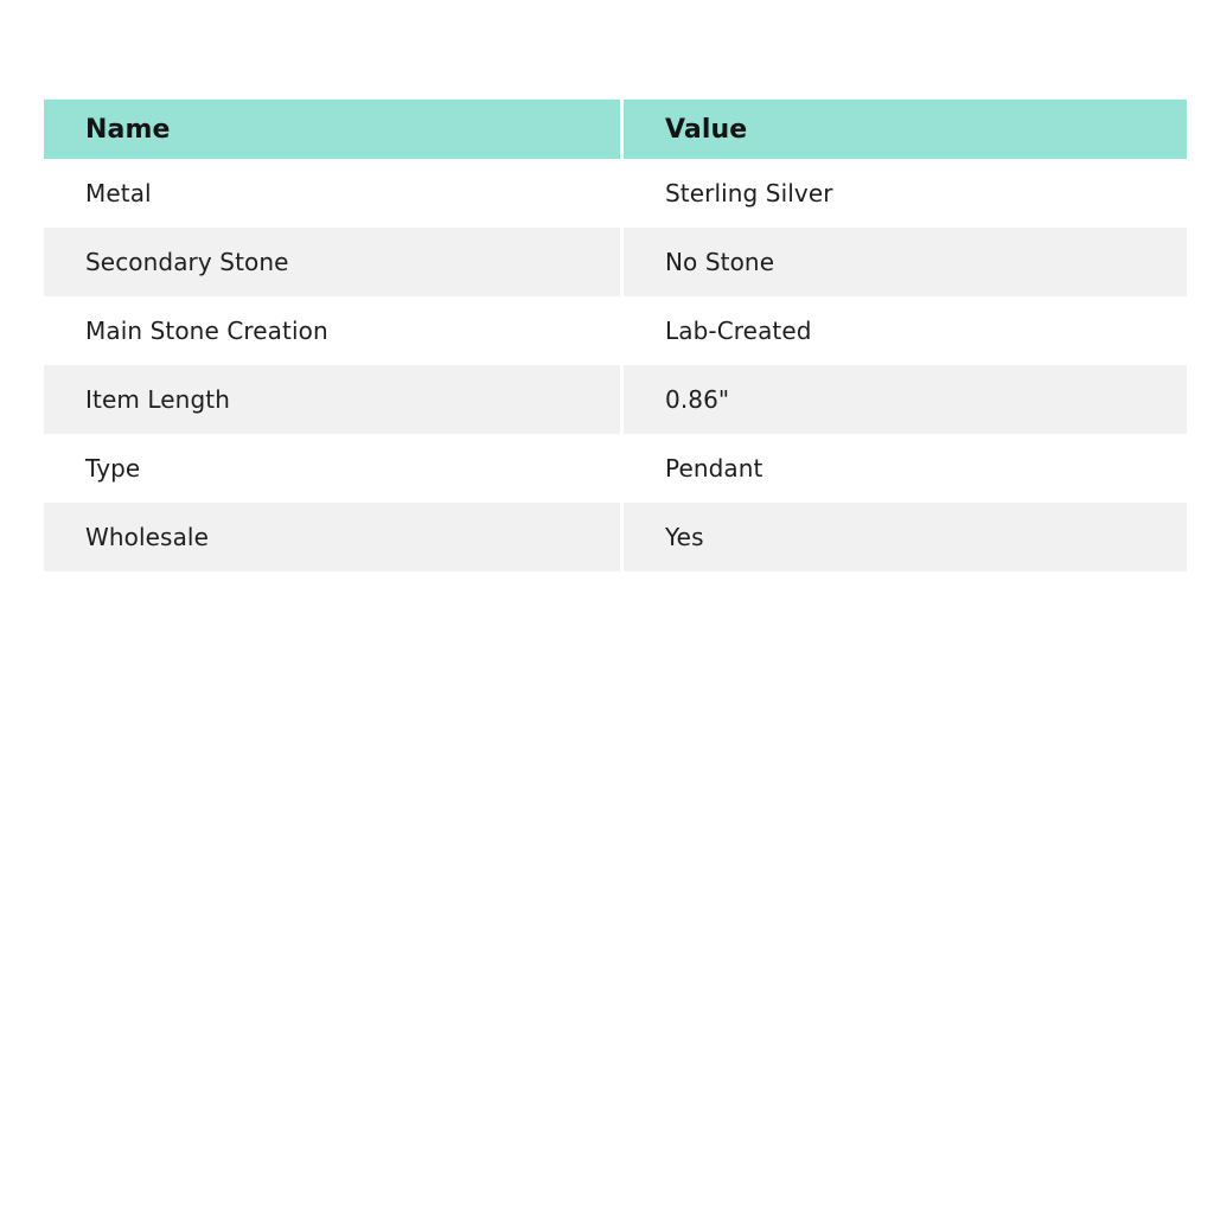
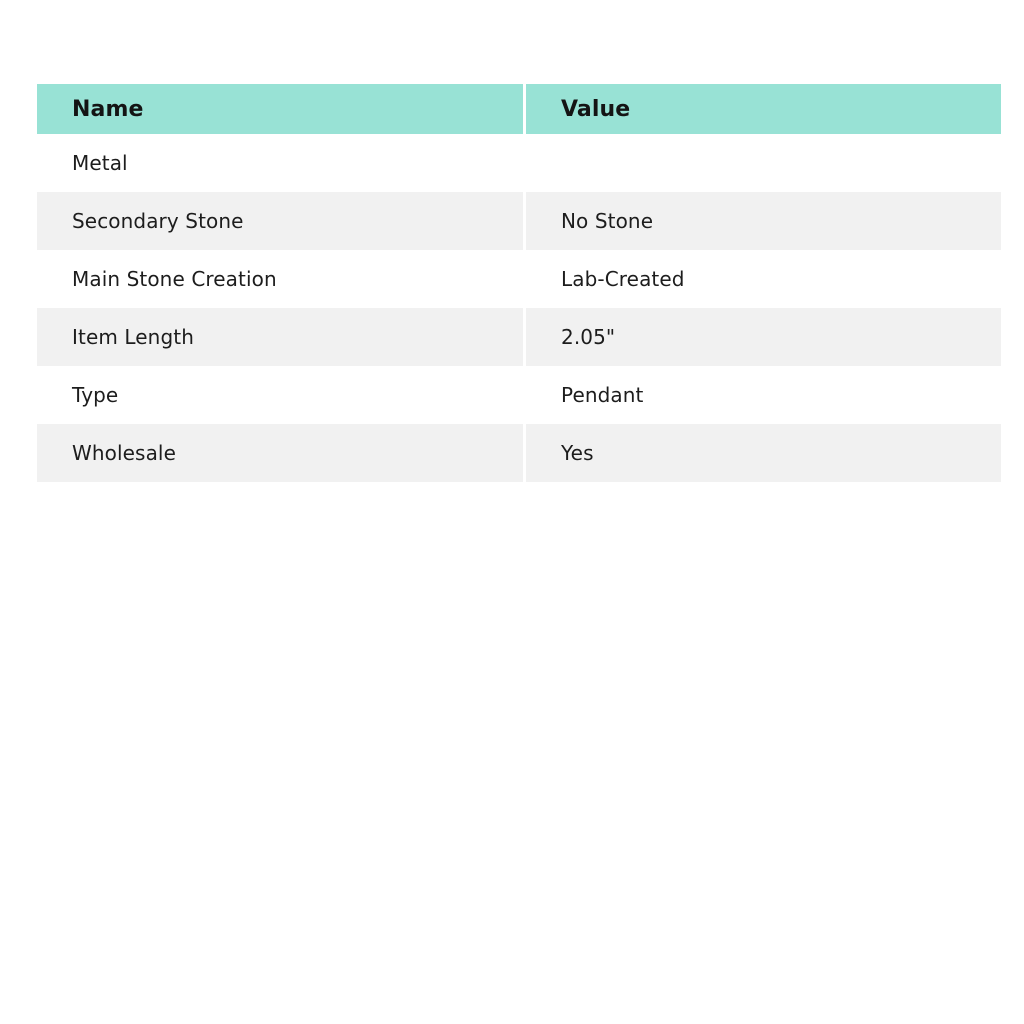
  Name
  Value
  Metal
- Sterling Silver
  Secondary Stone
  No Stone
  Main Stone Creation
  Lab-Created
  Item Length
- 0.86"
+ 2.05"
  Type
  Pendant
  Wholesale
  Yes
